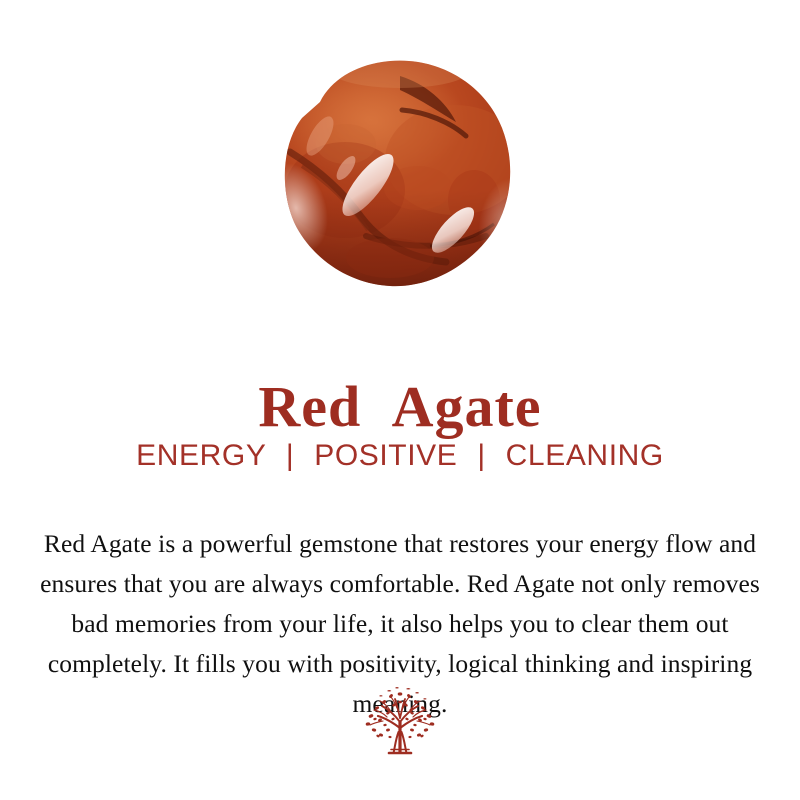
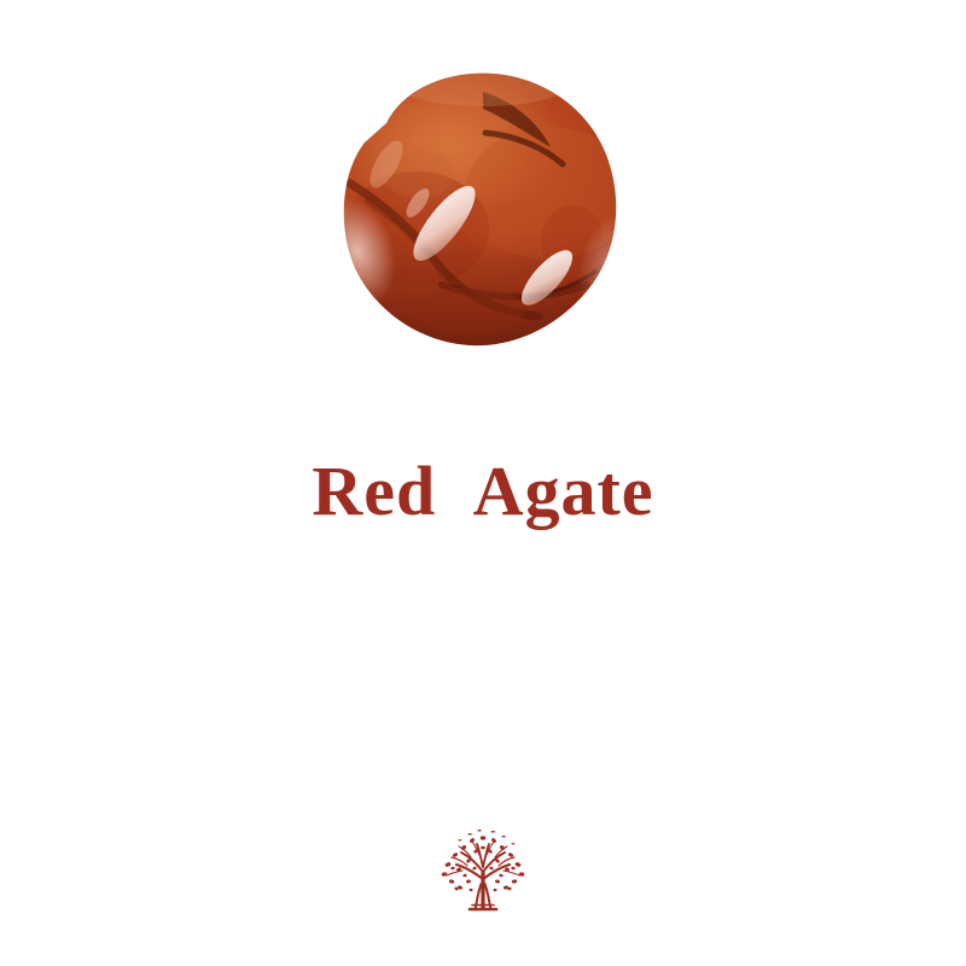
  Red Agate
- ENERGY | POSITIVE | CLEANING
- Red Agate is a powerful gemstone that restores your energy flow and ensures that you are always comfortable. Red Agate not only removes bad memories from your life, it also helps you to clear them out completely. It fills you with positivity, logical thinking and inspiring meaning.
